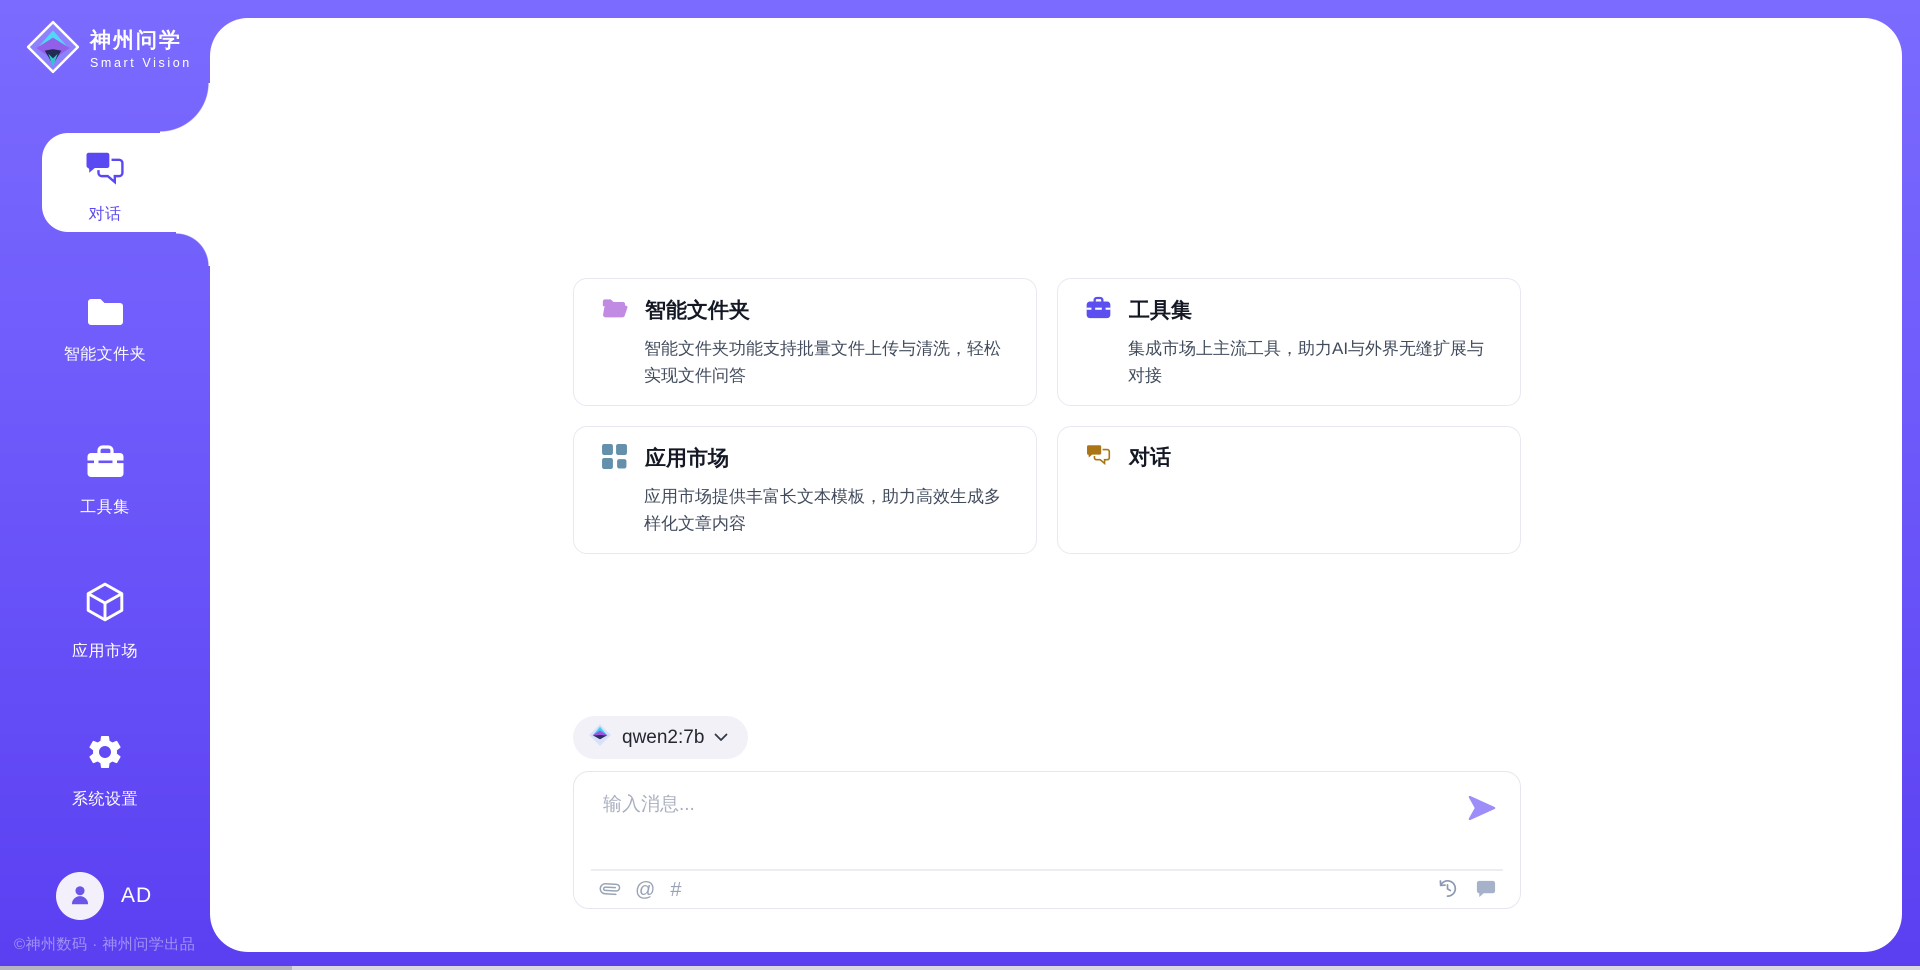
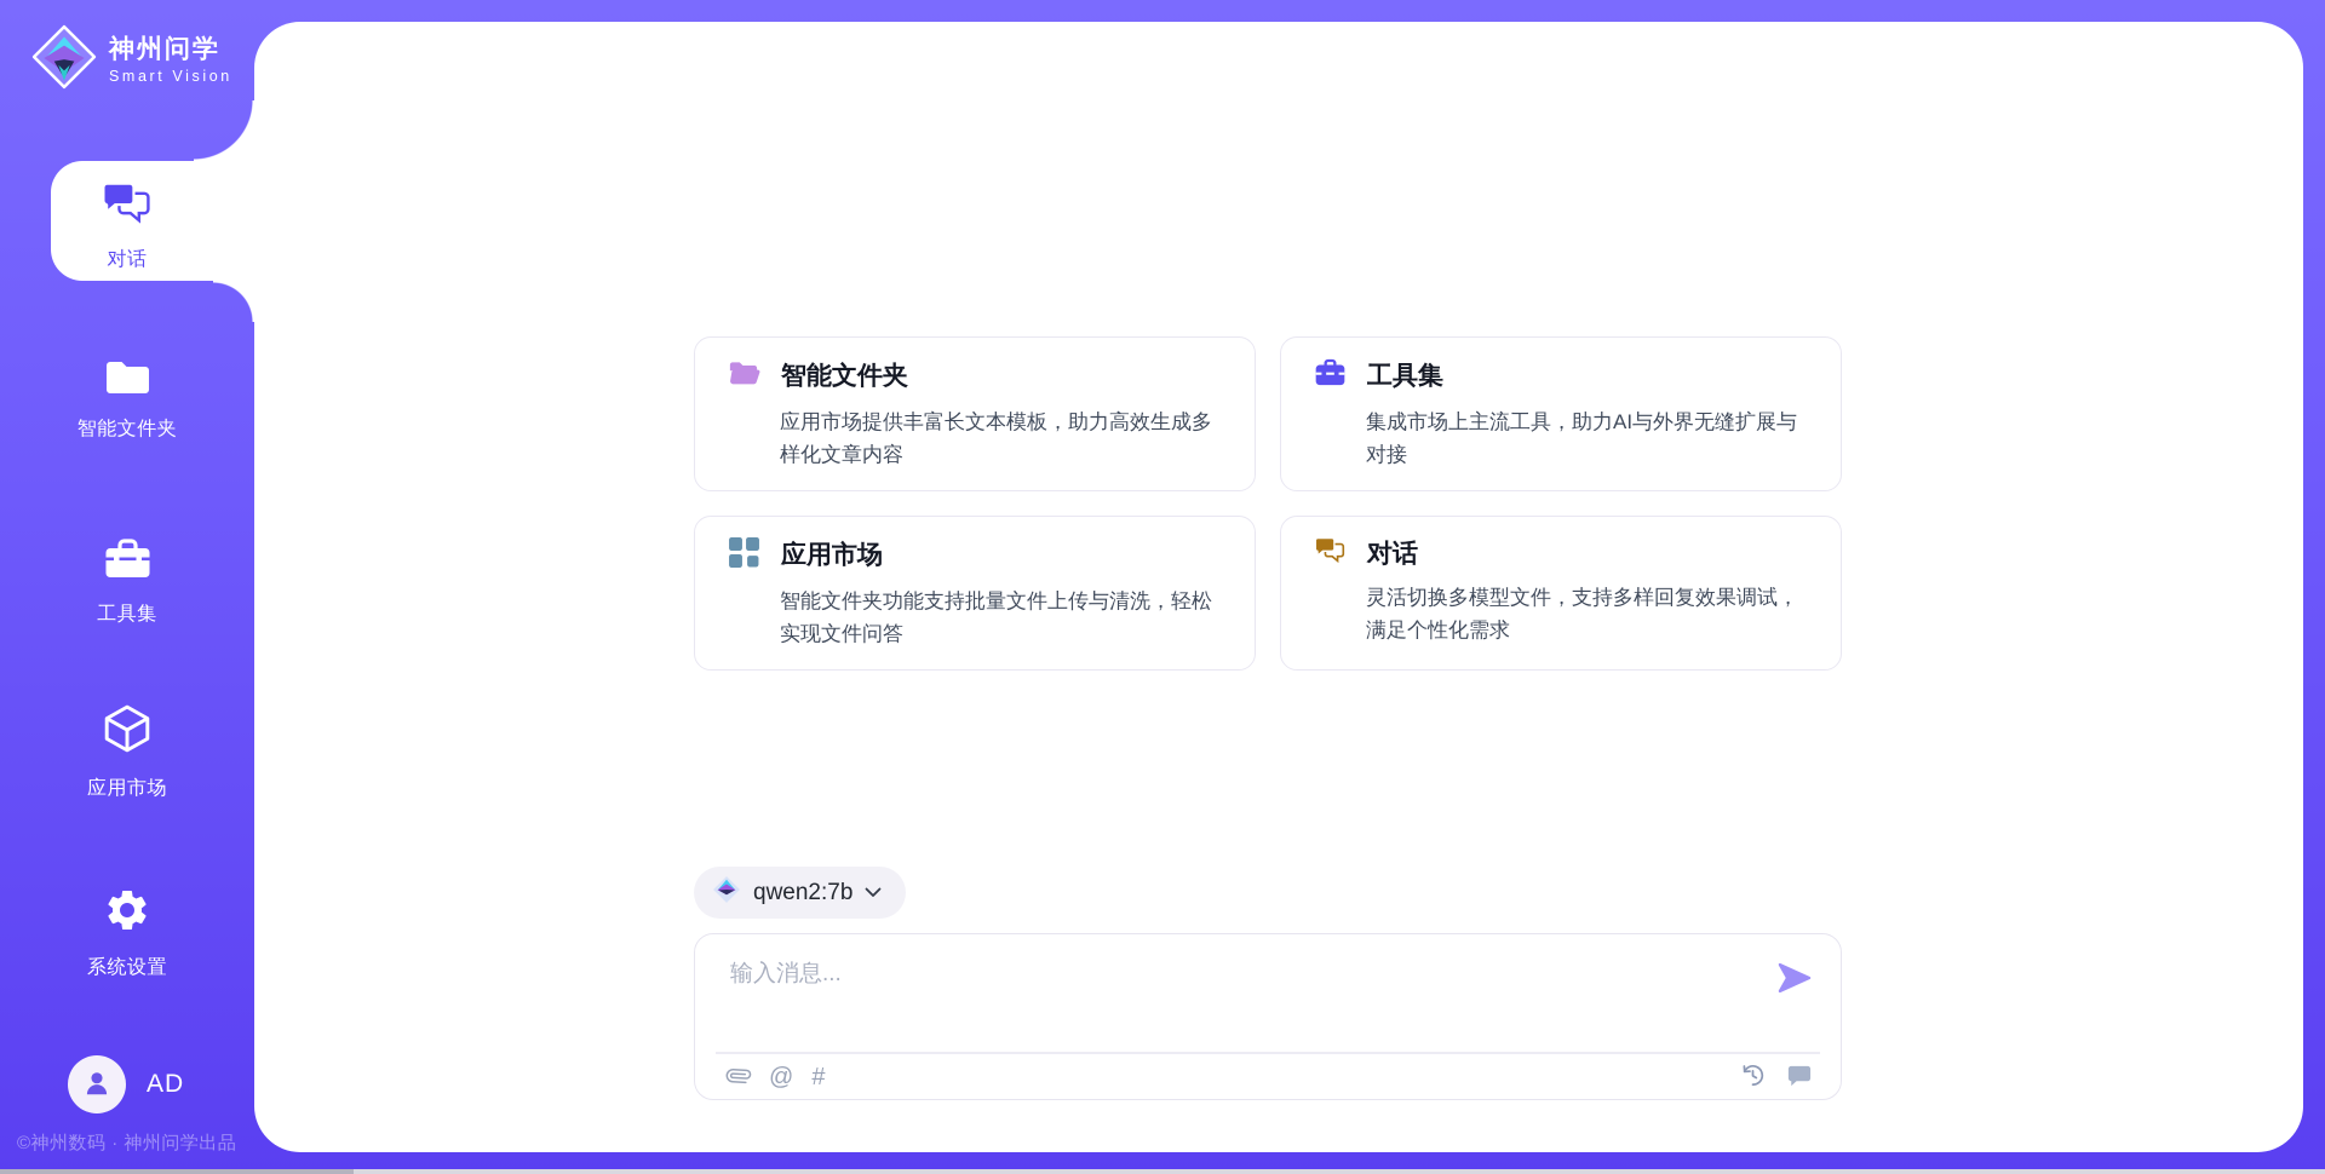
  神州问学
  Smart Vision
  对话
  智能文件夹
  工具集
  应用市场
  系统设置
  AD
  ©神州数码 · 神州问学出品
  智能文件夹
- 智能文件夹功能支持批量文件上传与清洗，轻松实现文件问答
+ 应用市场提供丰富长文本模板，助力高效生成多样化文章内容
  工具集
  集成市场上主流工具，助力AI与外界无缝扩展与对接
  应用市场
- 应用市场提供丰富长文本模板，助力高效生成多样化文章内容
+ 智能文件夹功能支持批量文件上传与清洗，轻松实现文件问答
  对话
+ 灵活切换多模型文件，支持多样回复效果调试，满足个性化需求
  qwen2:7b
  输入消息...
  @
  #
